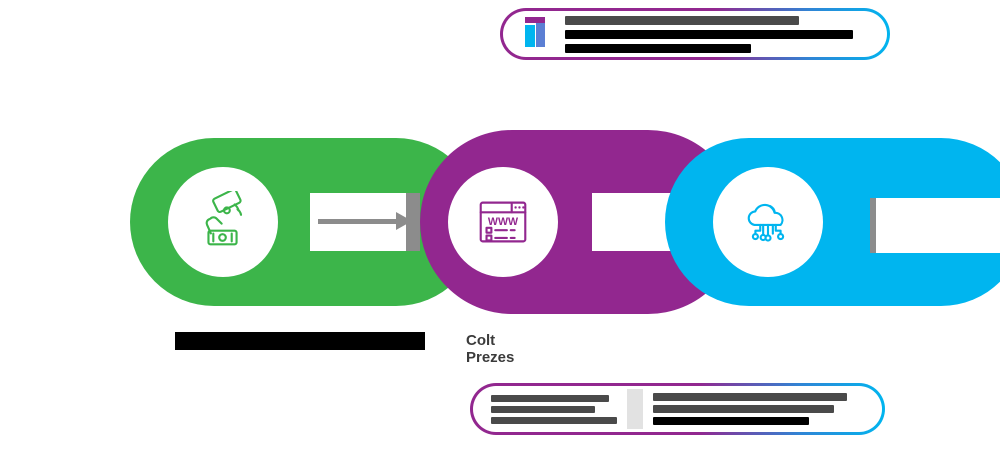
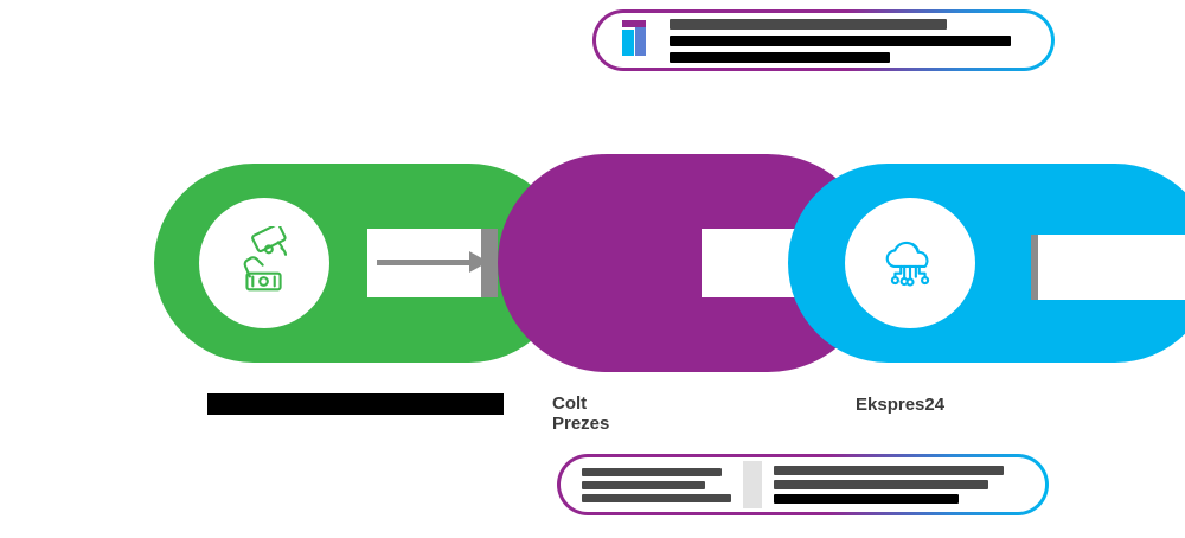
- WWW
  Colt
  Prezes
+ Ekspres24
